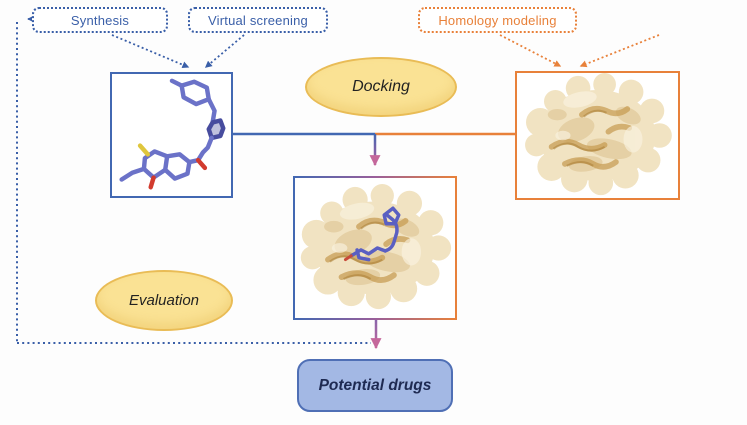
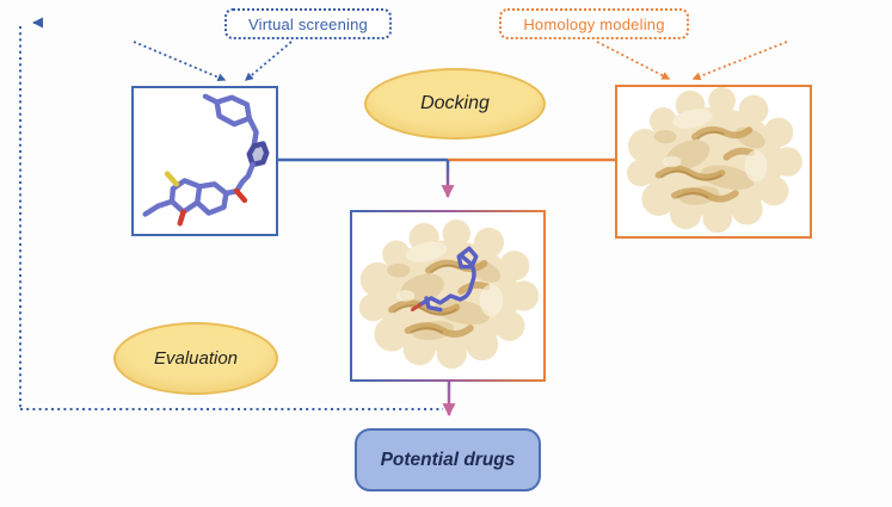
- Synthesis
  Virtual screening
  Homology modeling
  Docking
  Evaluation
  Potential drugs
